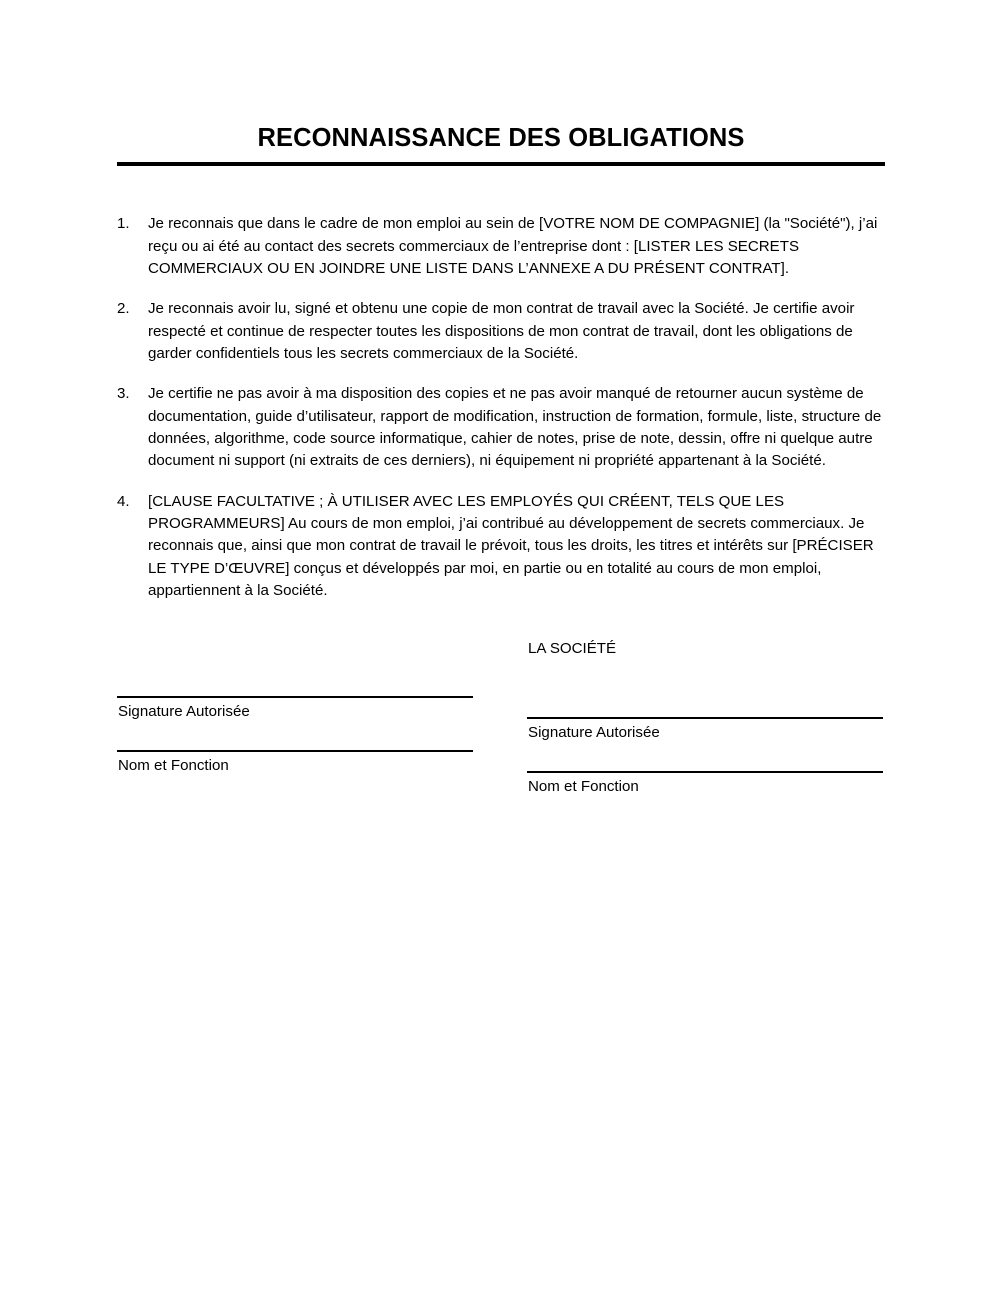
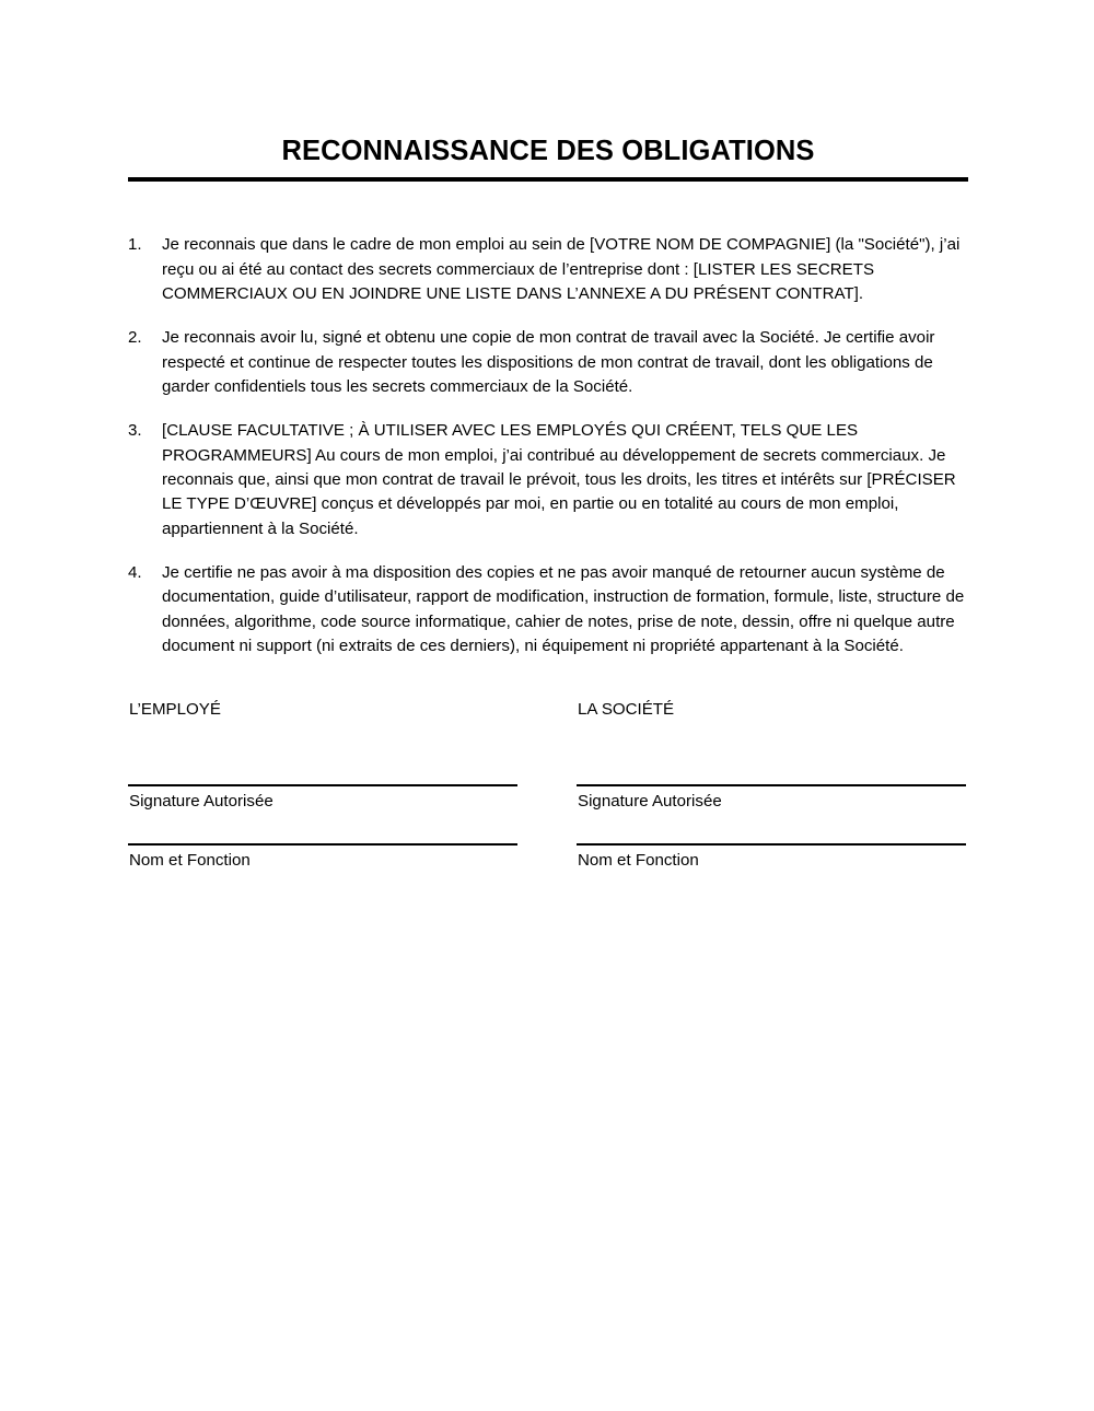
  RECONNAISSANCE DES OBLIGATIONS
  1.
  Je reconnais que dans le cadre de mon emploi au sein de [VOTRE NOM DE COMPAGNIE] (la "Société"), j’ai reçu ou ai été au contact des secrets commerciaux de l’entreprise dont : [LISTER LES SECRETS COMMERCIAUX OU EN JOINDRE UNE LISTE DANS L’ANNEXE A DU PRÉSENT CONTRAT].
  2.
  Je reconnais avoir lu, signé et obtenu une copie de mon contrat de travail avec la Société. Je certifie avoir respecté et continue de respecter toutes les dispositions de mon contrat de travail, dont les obligations de garder confidentiels tous les secrets commerciaux de la Société.
  3.
- Je certifie ne pas avoir à ma disposition des copies et ne pas avoir manqué de retourner aucun système de documentation, guide d’utilisateur, rapport de modification, instruction de formation, formule, liste, structure de données, algorithme, code source informatique, cahier de notes, prise de note, dessin, offre ni quelque autre document ni support (ni extraits de ces derniers), ni équipement ni propriété appartenant à la Société.
+ [CLAUSE FACULTATIVE ; À UTILISER AVEC LES EMPLOYÉS QUI CRÉENT, TELS QUE LES PROGRAMMEURS] Au cours de mon emploi, j’ai contribué au développement de secrets commerciaux. Je reconnais que, ainsi que mon contrat de travail le prévoit, tous les droits, les titres et intérêts sur [PRÉCISER LE TYPE D’ŒUVRE] conçus et développés par moi, en partie ou en totalité au cours de mon emploi, appartiennent à la Société.
  4.
- [CLAUSE FACULTATIVE ; À UTILISER AVEC LES EMPLOYÉS QUI CRÉENT, TELS QUE LES PROGRAMMEURS] Au cours de mon emploi, j’ai contribué au développement de secrets commerciaux. Je reconnais que, ainsi que mon contrat de travail le prévoit, tous les droits, les titres et intérêts sur [PRÉCISER LE TYPE D’ŒUVRE] conçus et développés par moi, en partie ou en totalité au cours de mon emploi, appartiennent à la Société.
+ Je certifie ne pas avoir à ma disposition des copies et ne pas avoir manqué de retourner aucun système de documentation, guide d’utilisateur, rapport de modification, instruction de formation, formule, liste, structure de données, algorithme, code source informatique, cahier de notes, prise de note, dessin, offre ni quelque autre document ni support (ni extraits de ces derniers), ni équipement ni propriété appartenant à la Société.
+ L’EMPLOYÉ
  Signature Autorisée
  Nom et Fonction
  LA SOCIÉTÉ
  Signature Autorisée
  Nom et Fonction
